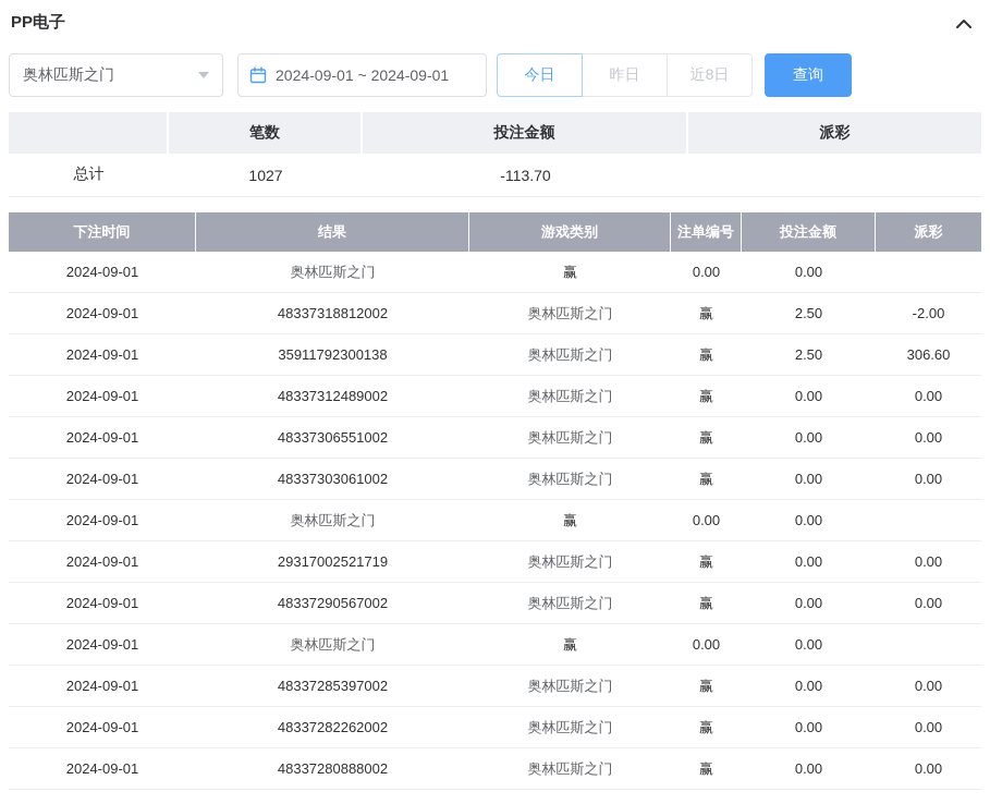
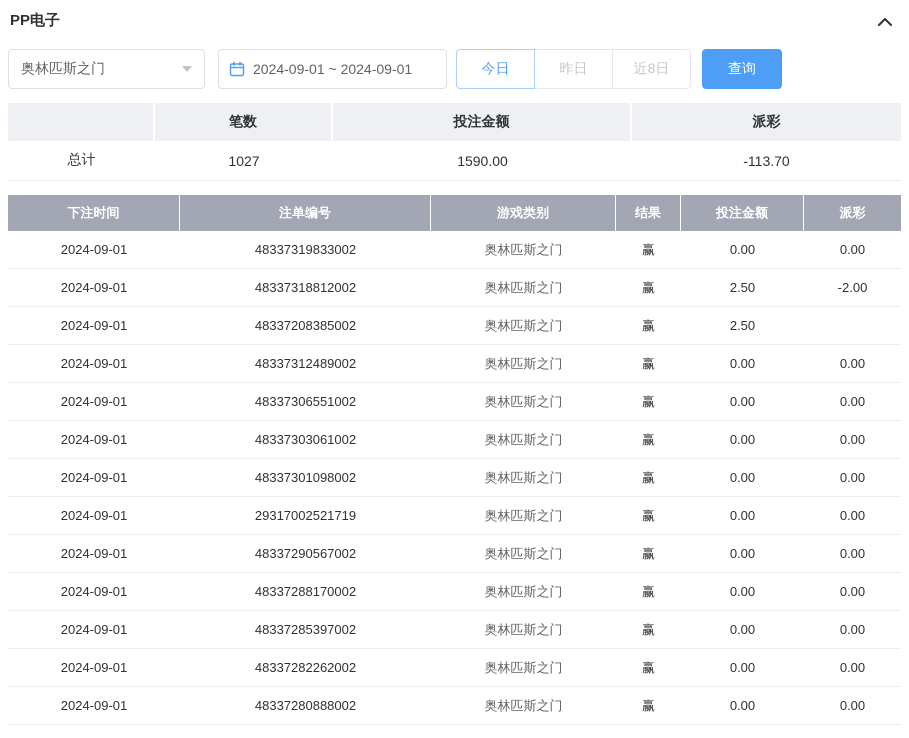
  PP电子
  奥林匹斯之门
  2024-09-01 ~ 2024-09-01
  今日
  昨日
  近8日
  查询
  笔数
  投注金额
  派彩
  总计
  1027
+ 1590.00
  -113.70
  下注时间
- 结果
+ 注单编号
  游戏类别
- 注单编号
+ 结果
  投注金额
  派彩
  2024-09-01
+ 48337319833002
  奥林匹斯之门
  赢
  0.00
  0.00
  2024-09-01
  48337318812002
  奥林匹斯之门
  赢
  2.50
  -2.00
  2024-09-01
- 35911792300138
+ 48337208385002
  奥林匹斯之门
  赢
  2.50
- 306.60
  2024-09-01
  48337312489002
  奥林匹斯之门
  赢
  0.00
  0.00
  2024-09-01
  48337306551002
  奥林匹斯之门
  赢
  0.00
  0.00
  2024-09-01
  48337303061002
  奥林匹斯之门
  赢
  0.00
  0.00
  2024-09-01
+ 48337301098002
  奥林匹斯之门
  赢
  0.00
  0.00
  2024-09-01
  29317002521719
  奥林匹斯之门
  赢
  0.00
  0.00
  2024-09-01
  48337290567002
  奥林匹斯之门
  赢
  0.00
  0.00
  2024-09-01
+ 48337288170002
  奥林匹斯之门
  赢
  0.00
  0.00
  2024-09-01
  48337285397002
  奥林匹斯之门
  赢
  0.00
  0.00
  2024-09-01
  48337282262002
  奥林匹斯之门
  赢
  0.00
  0.00
  2024-09-01
  48337280888002
  奥林匹斯之门
  赢
  0.00
  0.00
